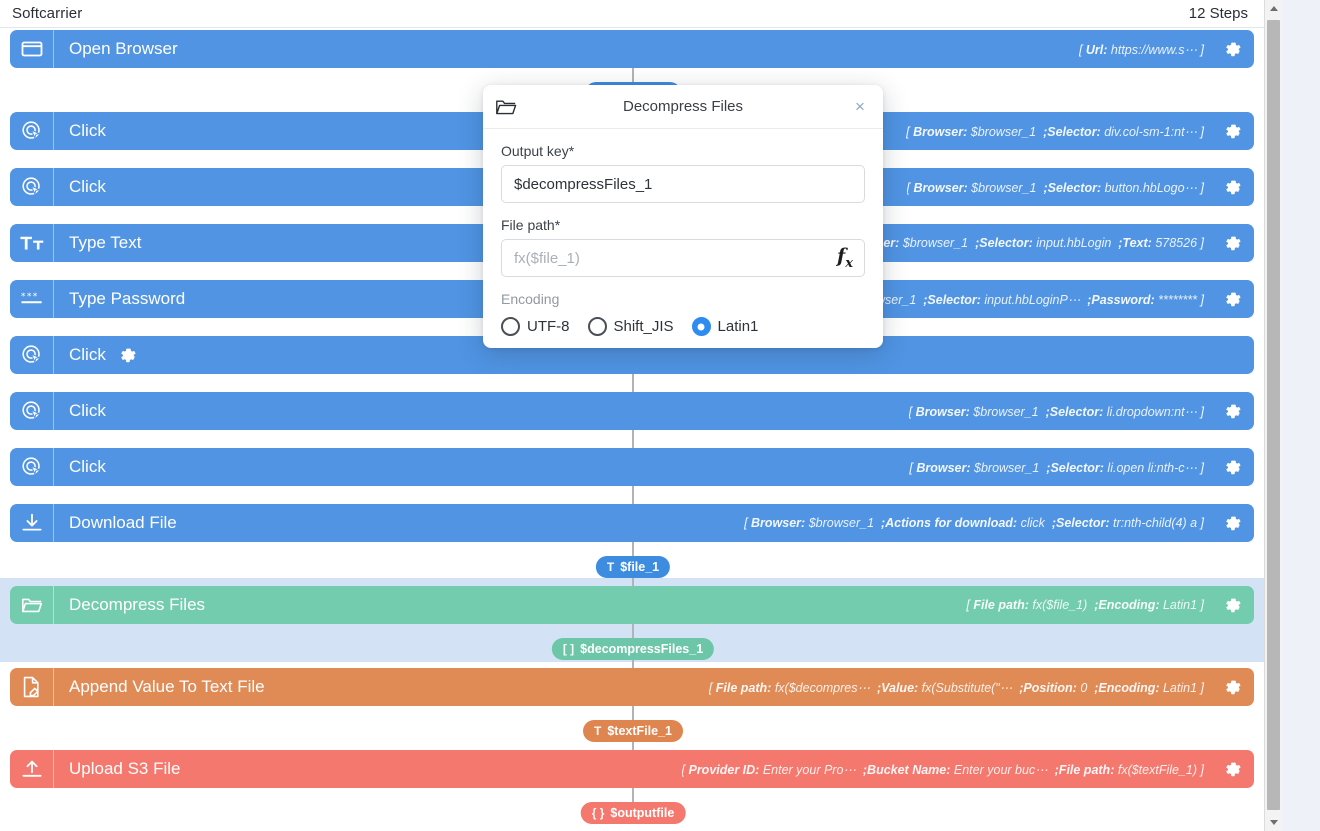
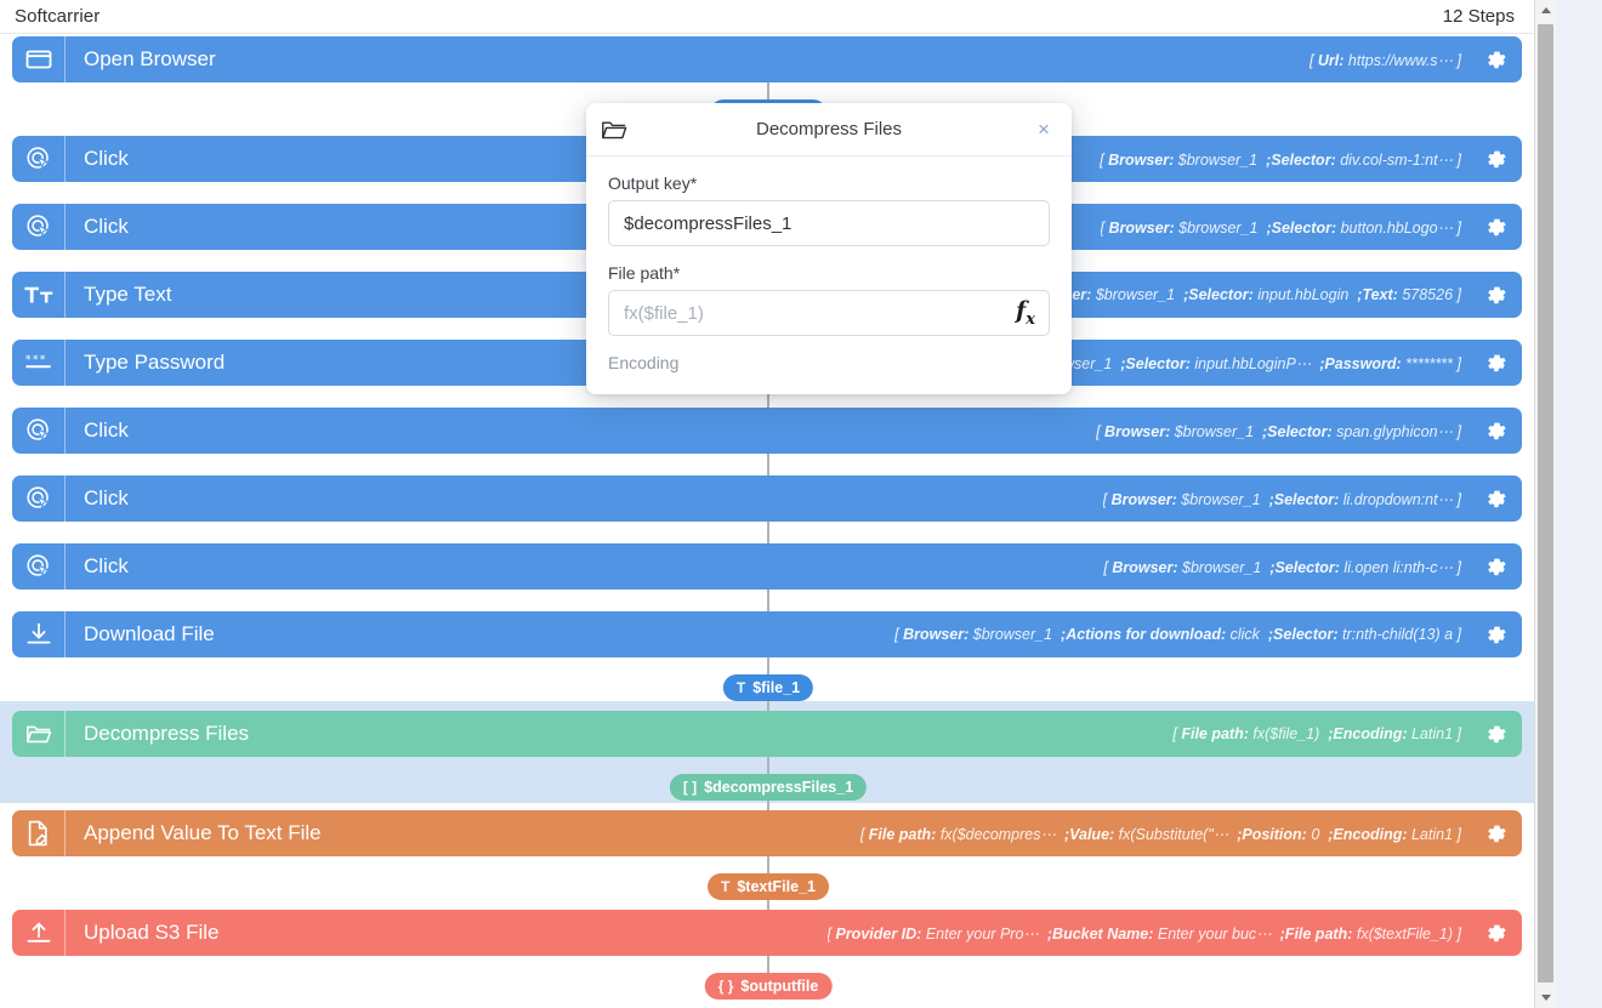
  Softcarrier
  12 Steps
  Open Browser
  [ Url: https://www.s⋯ ]
  Click
  [ Browser: $browser_1 ;Selector: div.col-sm-1:nt⋯ ]
  Click
  [ Browser: $browser_1 ;Selector: button.hbLogo⋯ ]
  Type Text
  er: $browser_1 ;Selector: input.hbLogin ;Text: 578526 ]
  ***
  Type Password
  ser_1 ;Selector: input.hbLoginP⋯ ;Password: ******** ]
  Click
+ [ Browser: $browser_1 ;Selector: span.glyphicon⋯ ]
  Click
  [ Browser: $browser_1 ;Selector: li.dropdown:nt⋯ ]
  Click
  [ Browser: $browser_1 ;Selector: li.open li:nth-c⋯ ]
  Download File
- [ Browser: $browser_1 ;Actions for download: click ;Selector: tr:nth-child(4) a ]
+ [ Browser: $browser_1 ;Actions for download: click ;Selector: tr:nth-child(13) a ]
  Decompress Files
  [ File path: fx($file_1) ;Encoding: Latin1 ]
  Append Value To Text File
  [ File path: fx($decompres⋯ ;Value: fx(Substitute("⋯ ;Position: 0 ;Encoding: Latin1 ]
  Upload S3 File
  [ Provider ID: Enter your Pro⋯ ;Bucket Name: Enter your buc⋯ ;File path: fx($textFile_1) ]
  T
  $file_1
  [ ]
  $decompressFiles_1
  T
  $textFile_1
  { }
  $outputfile
  Decompress Files
  ×
  Output key*
  $decompressFiles_1
  File path*
  fx($file_1)
  fx
  Encoding
- UTF-8
- Shift_JIS
- Latin1
